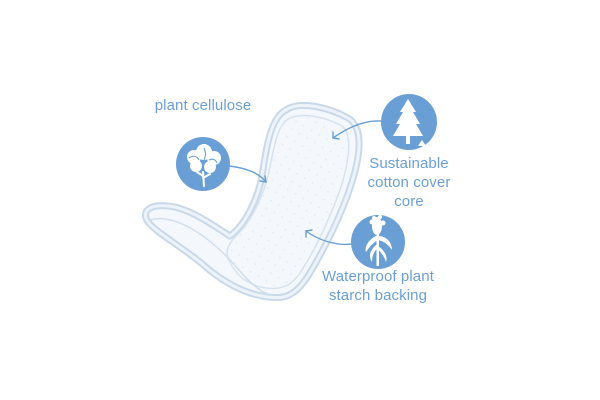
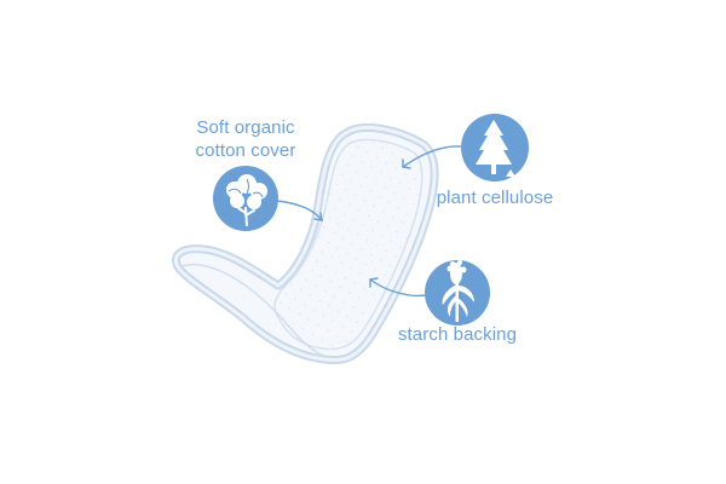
+ Soft organic
- plant cellulose
+ cotton cover
- Sustainable
- cotton cover
+ plant cellulose
- core
- Waterproof plant
  starch backing
